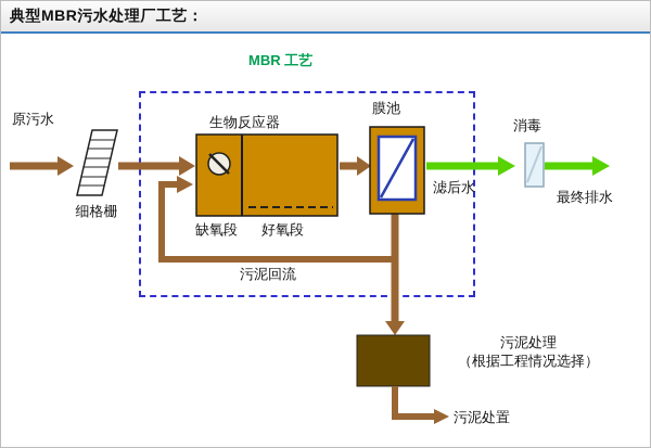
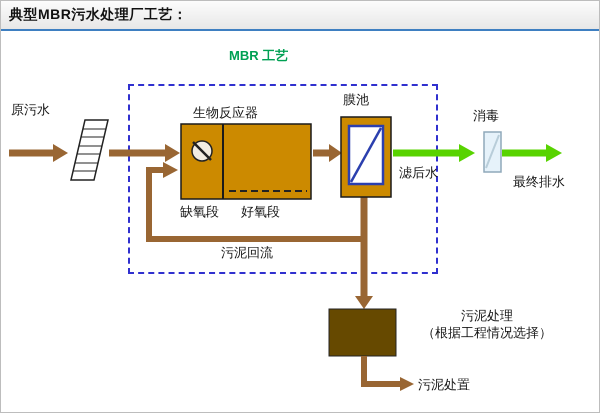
  典型MBR污水处理厂工艺：
  MBR 工艺
  原污水
- 细格栅
  生物反应器
  缺氧段
  好氧段
  膜池
  滤后水
  消毒
  最终排水
  污泥回流
  污泥处理
  （根据工程情况选择）
  污泥处置
